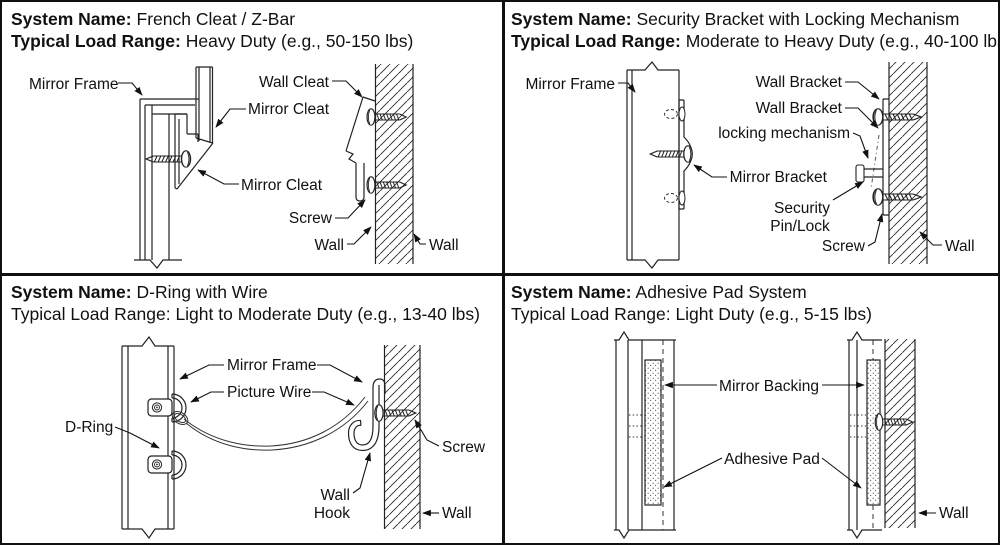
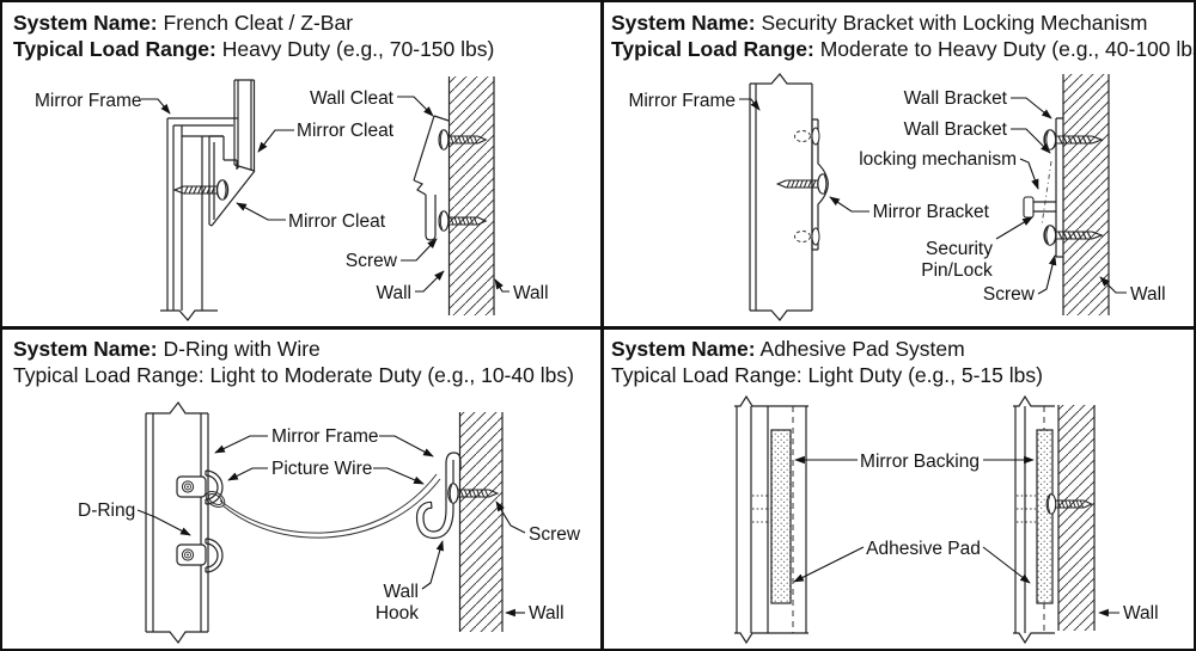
  System Name: French Cleat / Z-Bar
- Typical Load Range: Heavy Duty (e.g., 50-150 lbs)
+ Typical Load Range: Heavy Duty (e.g., 70-150 lbs)
  System Name: Security Bracket with Locking Mechanism
  Typical Load Range: Moderate to Heavy Duty (e.g., 40-100 lb
  System Name: D-Ring with Wire
- Typical Load Range: Light to Moderate Duty (e.g., 13-40 lbs)
+ Typical Load Range: Light to Moderate Duty (e.g., 10-40 lbs)
  System Name: Adhesive Pad System
  Typical Load Range: Light Duty (e.g., 5-15 lbs)
  Mirror Frame
  Wall Cleat
  Mirror Cleat
  Mirror Cleat
  Screw
  Wall
  Wall
  Mirror Frame
  Wall Bracket
  Wall Bracket
  locking mechanism
  Mirror Bracket
  Security
  Pin/Lock
  Screw
  Wall
  Mirror Frame
  Picture Wire
  D-Ring
  Wall
  Hook
  Screw
  Wall
  Mirror Backing
  Adhesive Pad
  Wall
